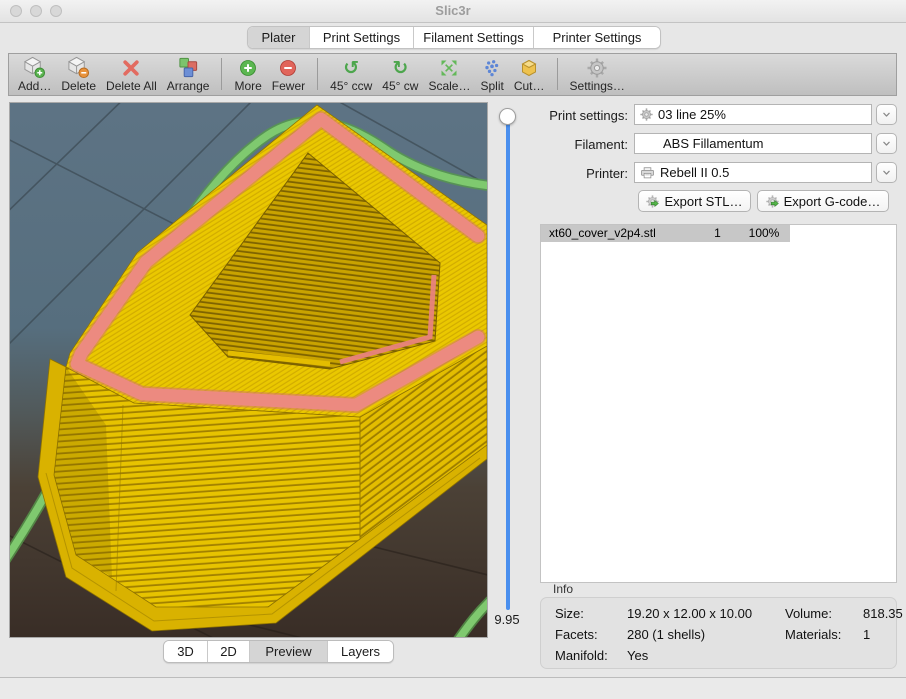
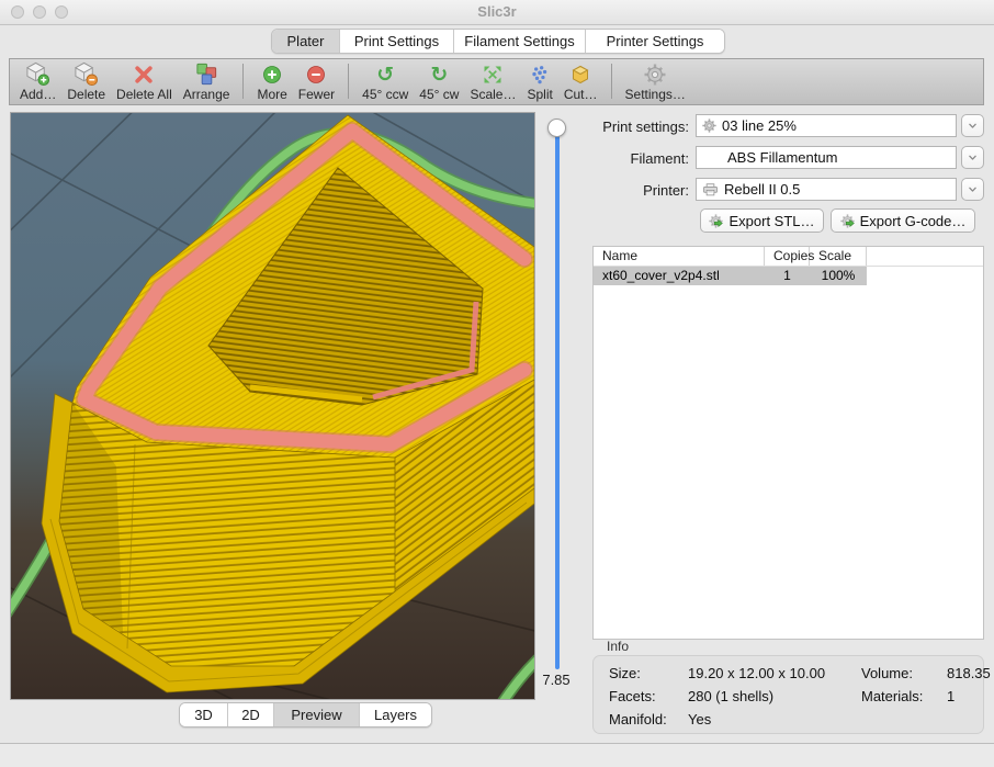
  Slic3r
  Plater
  Print Settings
  Filament Settings
  Printer Settings
  Add…
  Delete
  Delete All
  Arrange
  More
  Fewer
  ↺
  45° ccw
  ↻
  45° cw
  Scale…
  Split
  Cut…
  Settings…
- 9.95
+ 7.85
  3D
  2D
  Preview
  Layers
  Print settings:
  03 line 25%
  Filament:
  ABS Fillamentum
  Printer:
  Rebell II 0.5
  Export STL…
  Export G-code…
+ Name
+ Copies
+ Scale
  xt60_cover_v2p4.stl
  1
  100%
  Info
  Size:
  19.20 x 12.00 x 10.00
  Volume:
  818.35
  Facets:
  280 (1 shells)
  Materials:
  1
  Manifold:
  Yes
